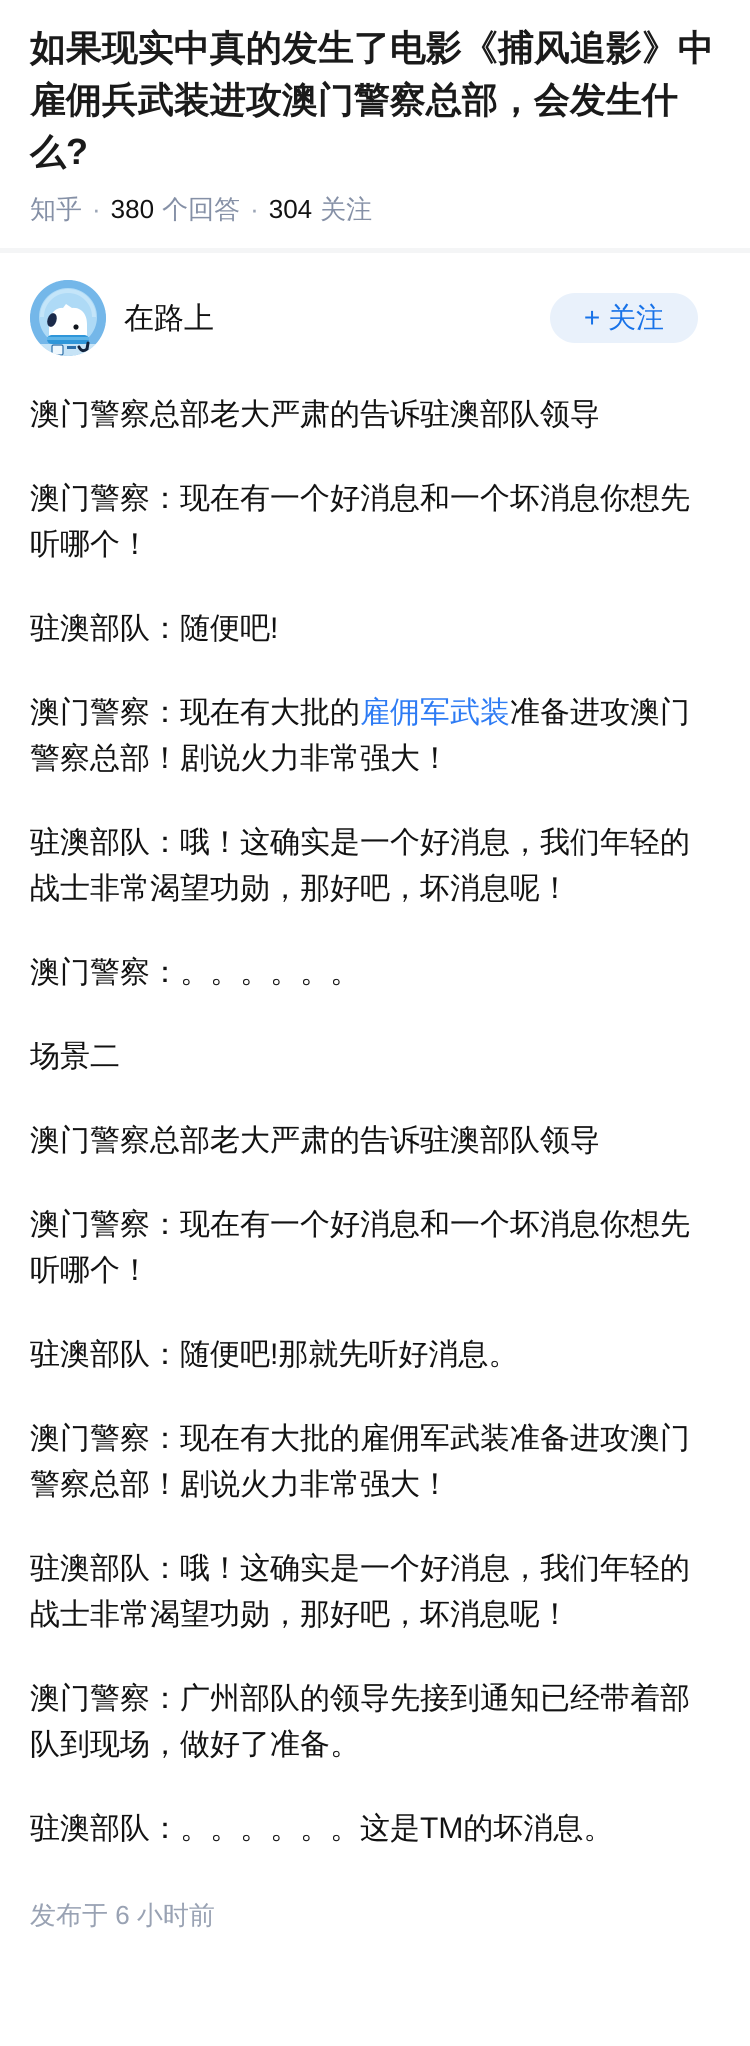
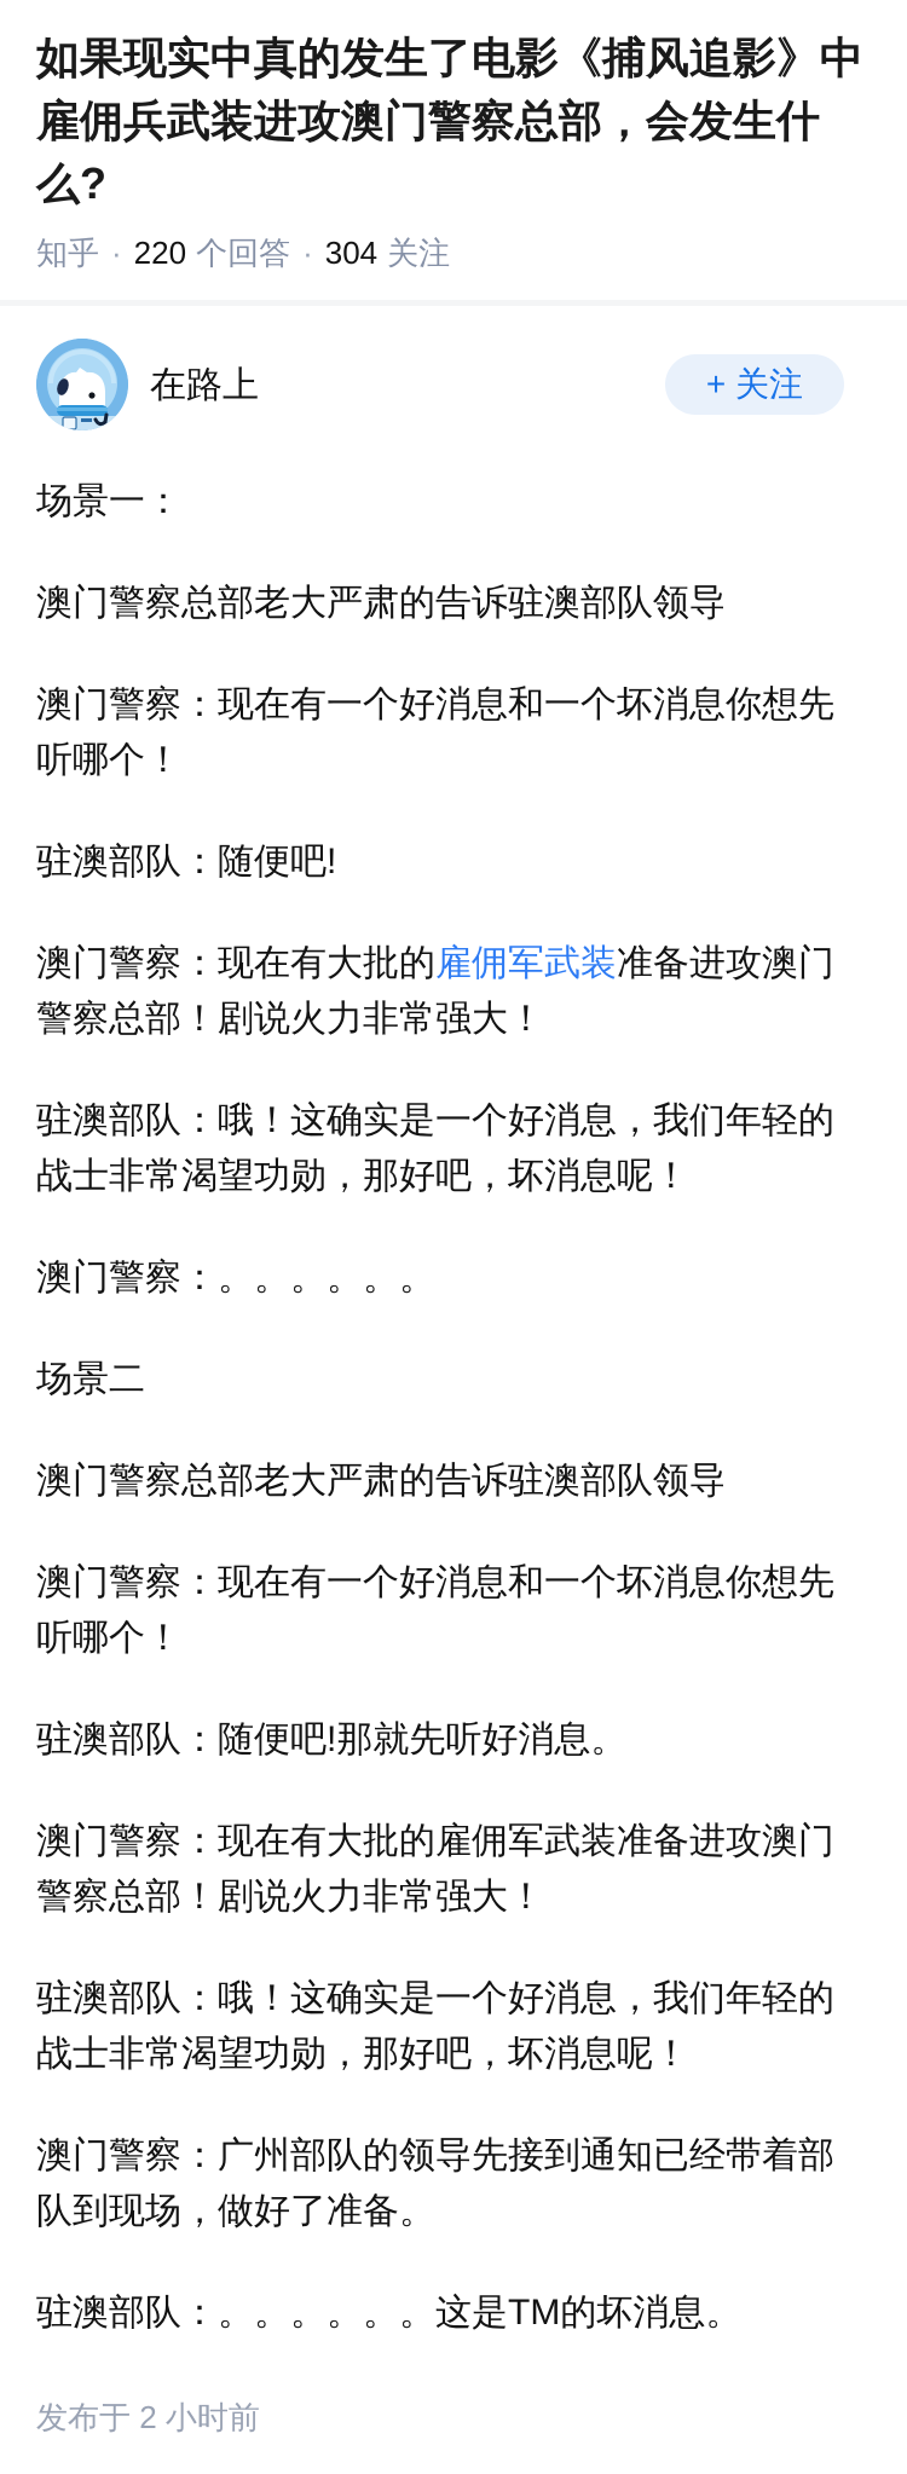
  如果现实中真的发生了电影《捕风追影》中
  雇佣兵武装进攻澳门警察总部，会发生什
  么?
- 知乎 · 380 个回答 · 304 关注
+ 知乎 · 220 个回答 · 304 关注
  在路上
  + 关注
+ 场景一：
  澳门警察总部老大严肃的告诉驻澳部队领导
  澳门警察：现在有一个好消息和一个坏消息你想先
  听哪个！
  驻澳部队：随便吧!
  澳门警察：现在有大批的雇佣军武装准备进攻澳门
  警察总部！剧说火力非常强大！
  驻澳部队：哦！这确实是一个好消息，我们年轻的
  战士非常渴望功勋，那好吧，坏消息呢！
  澳门警察：。。。。。。
  场景二
  澳门警察总部老大严肃的告诉驻澳部队领导
  澳门警察：现在有一个好消息和一个坏消息你想先
  听哪个！
  驻澳部队：随便吧!那就先听好消息。
  澳门警察：现在有大批的雇佣军武装准备进攻澳门
  警察总部！剧说火力非常强大！
  驻澳部队：哦！这确实是一个好消息，我们年轻的
  战士非常渴望功勋，那好吧，坏消息呢！
  澳门警察：广州部队的领导先接到通知已经带着部
  队到现场，做好了准备。
  驻澳部队：。。。。。。这是TM的坏消息。
- 发布于 6 小时前
+ 发布于 2 小时前
